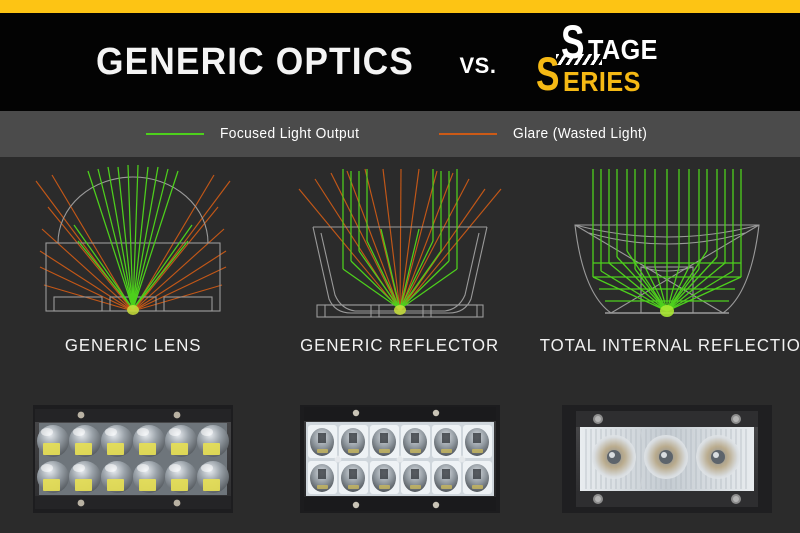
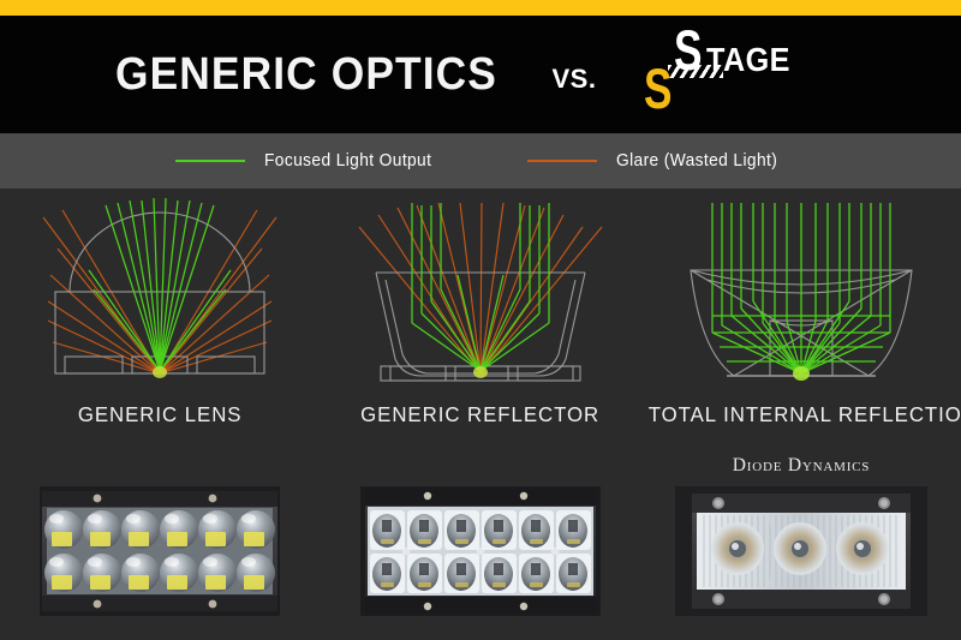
  GENERIC OPTICS
  VS.
  S
  TAGE
  S
- ERIES
  Focused Light Output
  Glare (Wasted Light)
  GENERIC LENS
  GENERIC REFLECTOR
  TOTAL INTERNAL REFLECTIO
+ Diode Dynamics
